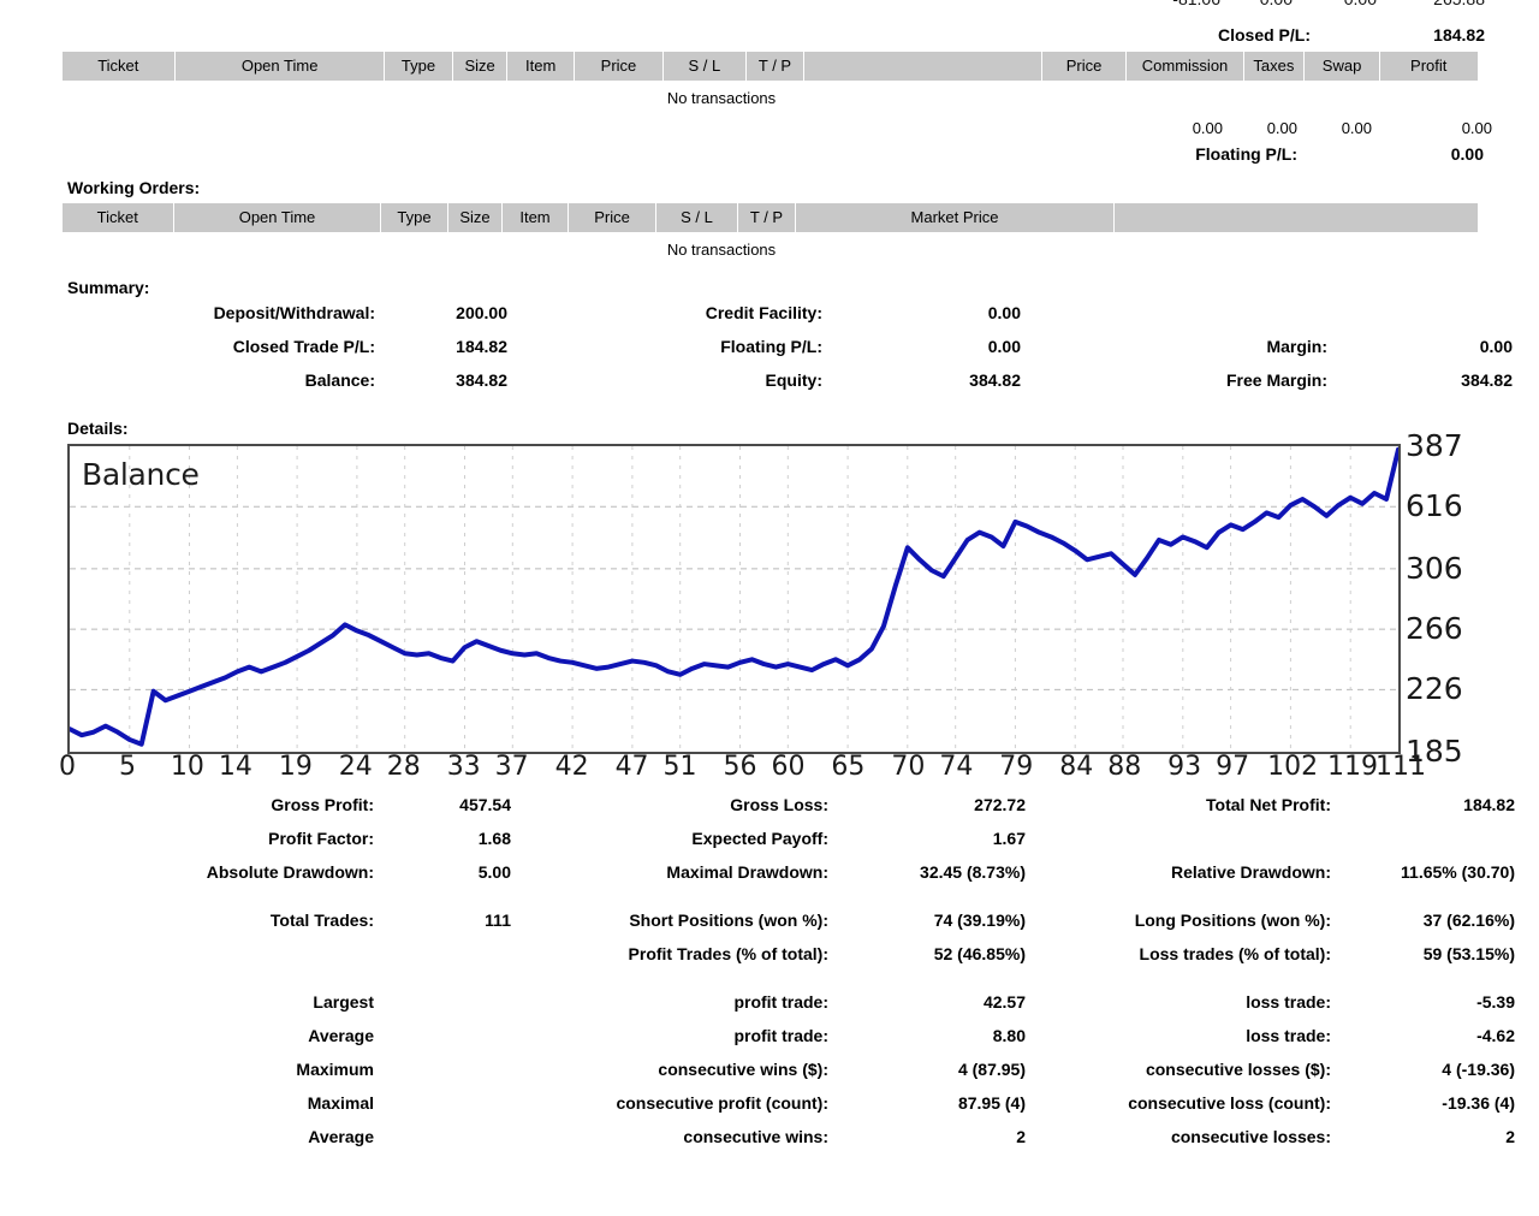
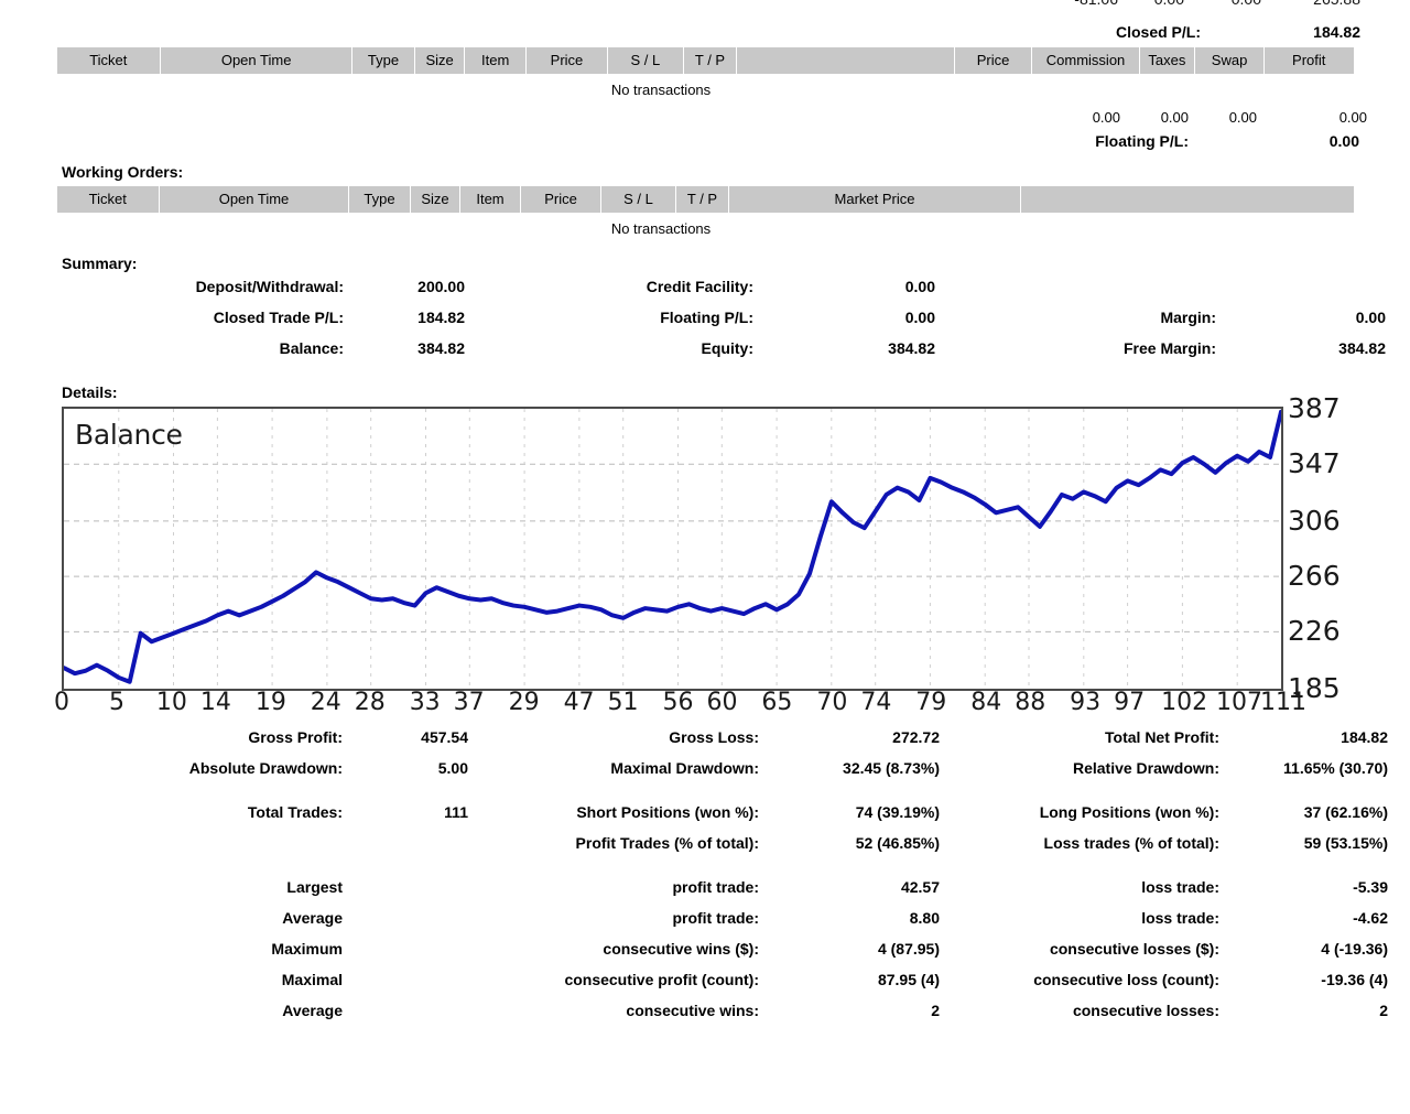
  Closed P/L:
  184.82
  Ticket	Open Time	Type	Size	Item	Price	S / L	T / P		Price	Commission	Taxes	Swap	Profit
  No transactions
  0.00
  0.00
  0.00
  0.00
  Floating P/L:
  0.00
  Working Orders:
  Ticket	Open Time	Type	Size	Item	Price	S / L	T / P	Market Price
  No transactions
  Summary:
  Deposit/Withdrawal:
  200.00
  Credit Facility:
  0.00
  Closed Trade P/L:
  184.82
  Floating P/L:
  0.00
  Margin:
  0.00
  Balance:
  384.82
  Equity:
  384.82
  Free Margin:
  384.82
  Details:
  Balance
  387
- 616
+ 347
  306
  266
  226
  185
  0
  5
  10
  14
  19
  24
  28
  33
  37
- 42
+ 29
  47
  51
  56
  60
  65
  70
  74
  79
  84
  88
  93
  97
  102
- 119
+ 107
  111
  Gross Profit:
  457.54
  Gross Loss:
  272.72
  Total Net Profit:
  184.82
- Profit Factor:
- 1.68
- Expected Payoff:
- 1.67
  Absolute Drawdown:
  5.00
  Maximal Drawdown:
  32.45 (8.73%)
  Relative Drawdown:
  11.65% (30.70)
  Total Trades:
  111
  Short Positions (won %):
  74 (39.19%)
  Long Positions (won %):
  37 (62.16%)
  Profit Trades (% of total):
  52 (46.85%)
  Loss trades (% of total):
  59 (53.15%)
  Largest
  profit trade:
  42.57
  loss trade:
  -5.39
  Average
  profit trade:
  8.80
  loss trade:
  -4.62
  Maximum
  consecutive wins ($):
  4 (87.95)
  consecutive losses ($):
  4 (-19.36)
  Maximal
  consecutive profit (count):
  87.95 (4)
  consecutive loss (count):
  -19.36 (4)
  Average
  consecutive wins:
  2
  consecutive losses:
  2
